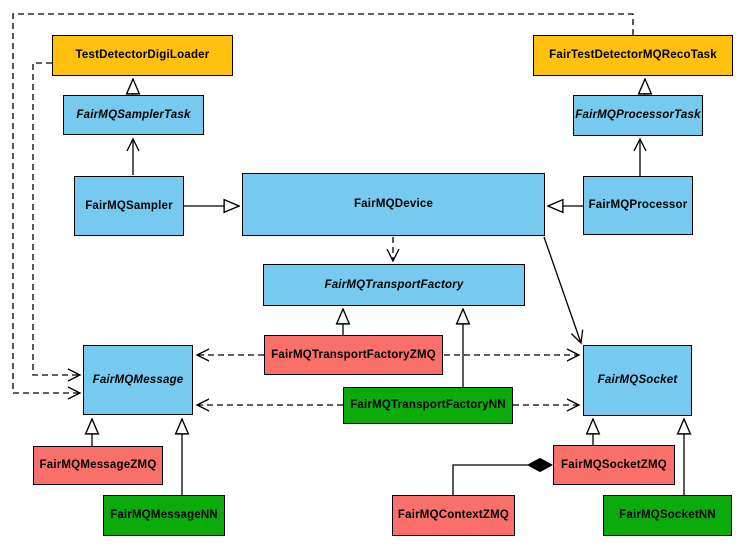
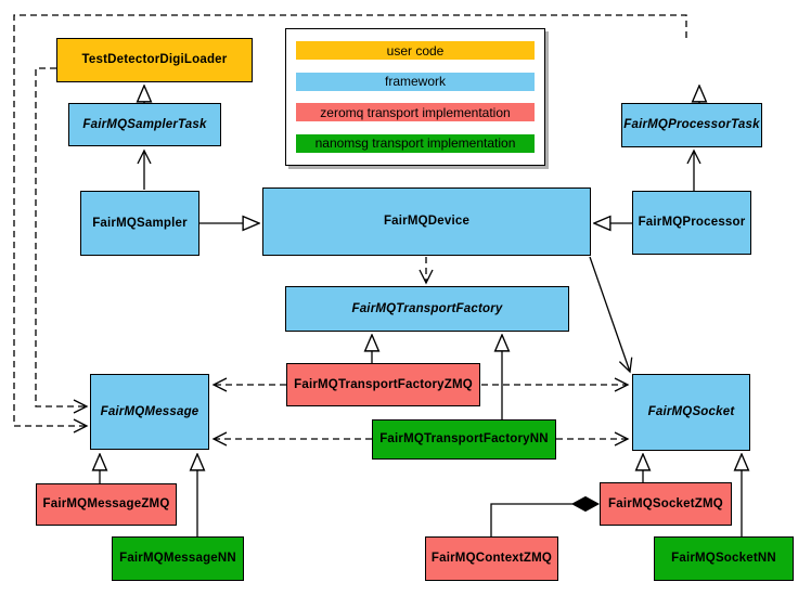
+ user code
+ framework
+ zeromq transport implementation
+ nanomsg transport implementation
  TestDetectorDigiLoader
- FairTestDetectorMQRecoTask
  FairMQSamplerTask
  FairMQProcessorTask
  FairMQSampler
  FairMQDevice
  FairMQProcessor
  FairMQTransportFactory
  FairMQTransportFactoryZMQ
  FairMQTransportFactoryNN
  FairMQMessage
  FairMQSocket
  FairMQMessageZMQ
  FairMQMessageNN
  FairMQSocketZMQ
  FairMQSocketNN
  FairMQContextZMQ
